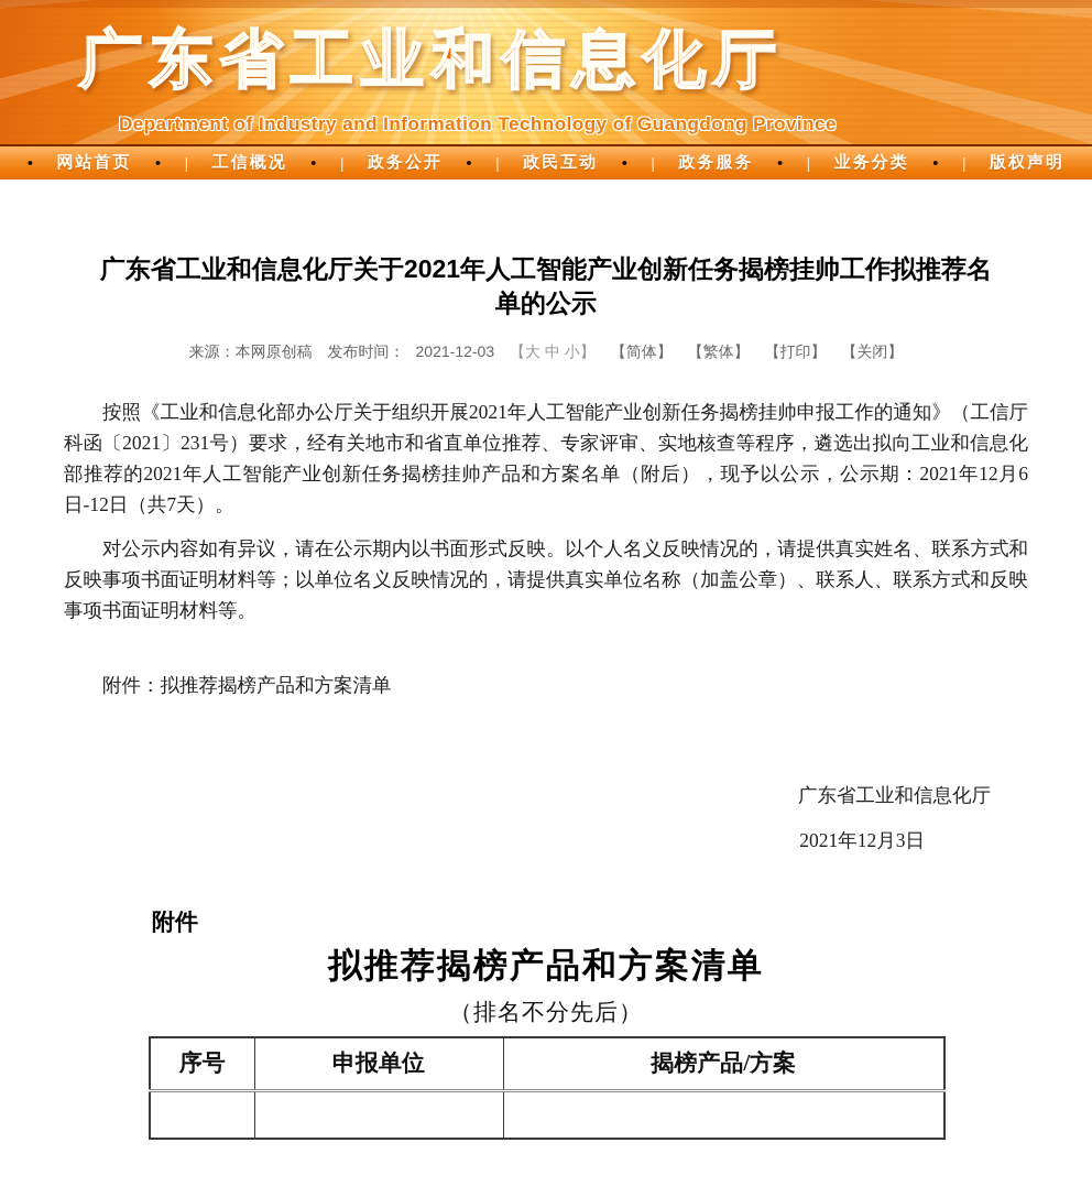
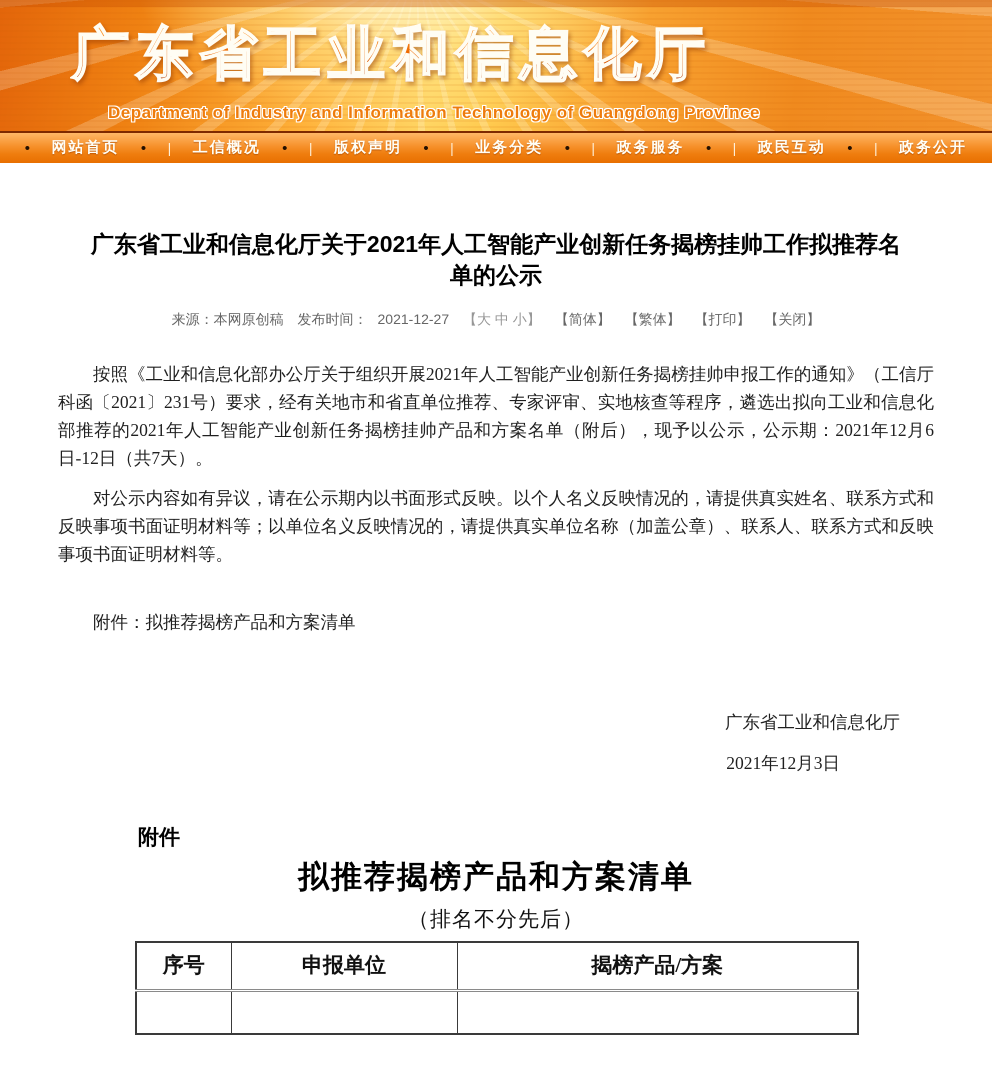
  广东省工业和信息化厅
  Department of Industry and Information Technology of Guangdong Province
  •
  网站首页
  •
  |
  工信概况
  •
  |
- 政务公开
+ 版权声明
  •
  |
- 政民互动
+ 业务分类
  •
  |
  政务服务
  •
  |
- 业务分类
+ 政民互动
  •
  |
- 版权声明
+ 政务公开
  广东省工业和信息化厅关于2021年人工智能产业创新任务揭榜挂帅工作拟推荐名单的公示
- 来源：本网原创稿 发布时间： 2021-12-03 【大 中 小】 【简体】 【繁体】 【打印】 【关闭】
+ 来源：本网原创稿 发布时间： 2021-12-27 【大 中 小】 【简体】 【繁体】 【打印】 【关闭】
  按照《工业和信息化部办公厅关于组织开展2021年人工智能产业创新任务揭榜挂帅申报工作的通知》（工信厅科函〔2021〕231号）要求，经有关地市和省直单位推荐、专家评审、实地核查等程序，遴选出拟向工业和信息化部推荐的2021年人工智能产业创新任务揭榜挂帅产品和方案名单（附后），现予以公示，公示期：2021年12月6日-12日（共7天）。
  对公示内容如有异议，请在公示期内以书面形式反映。以个人名义反映情况的，请提供真实姓名、联系方式和反映事项书面证明材料等；以单位名义反映情况的，请提供真实单位名称（加盖公章）、联系人、联系方式和反映事项书面证明材料等。
  附件：拟推荐揭榜产品和方案清单
  广东省工业和信息化厅
  2021年12月3日
  附件
  拟推荐揭榜产品和方案清单
  （排名不分先后）
  序号	申报单位	揭榜产品/方案
